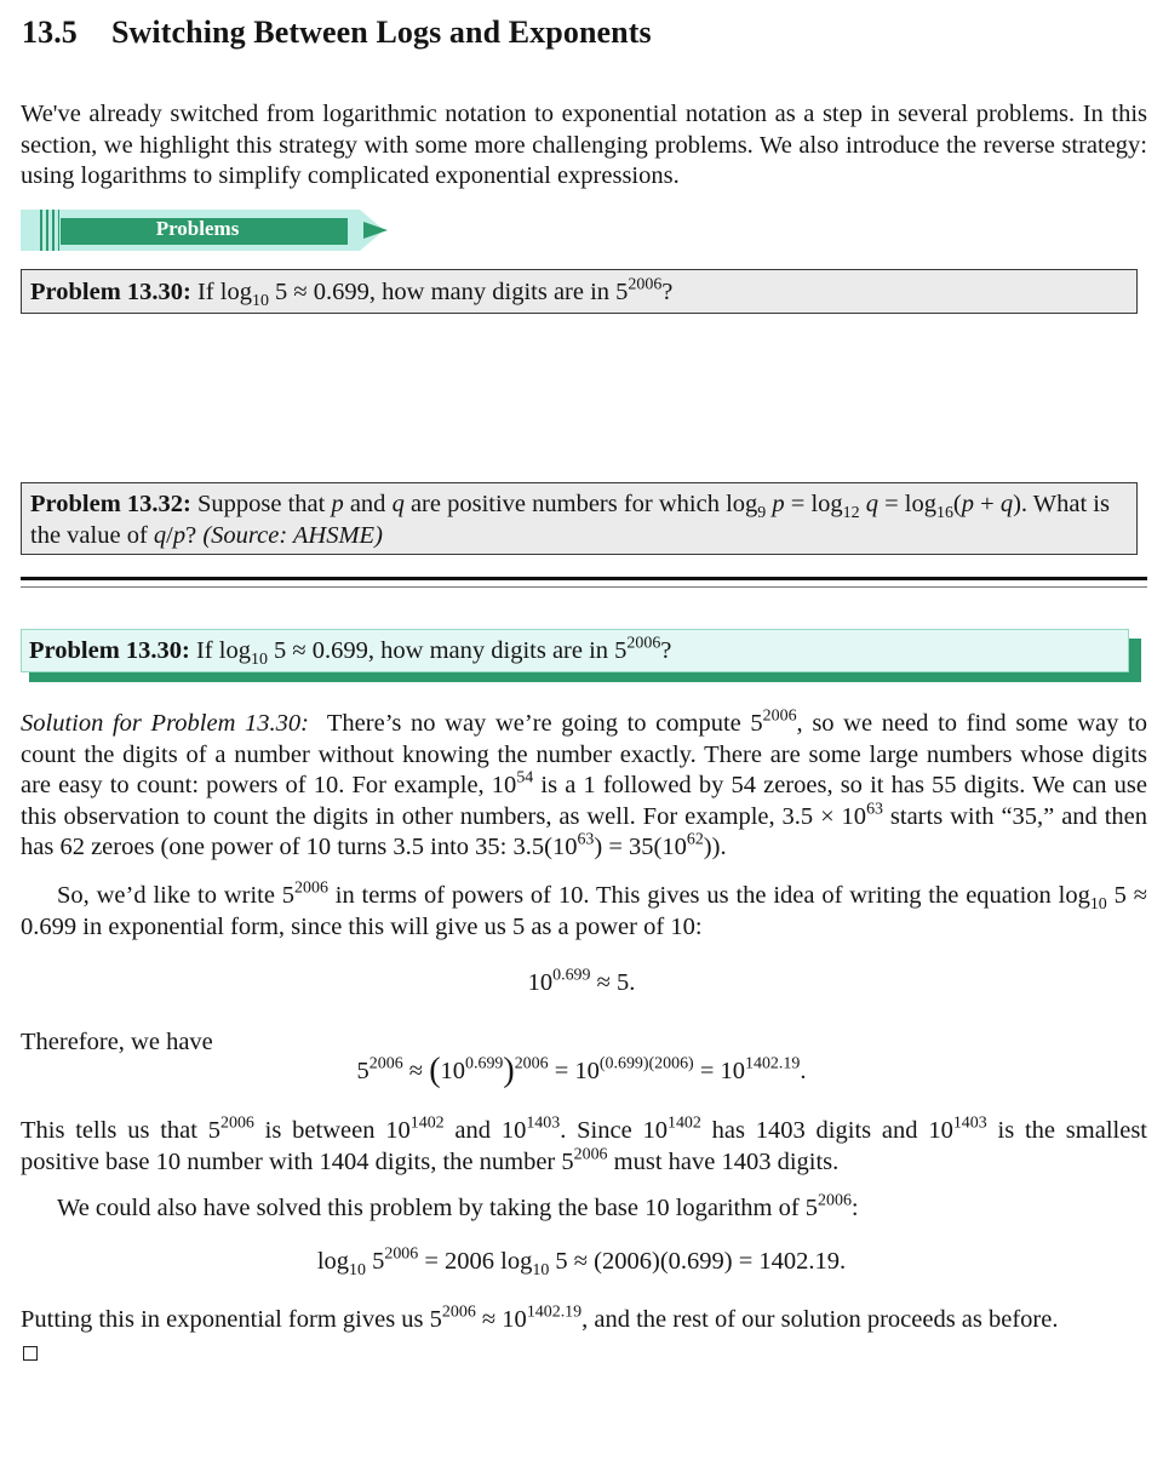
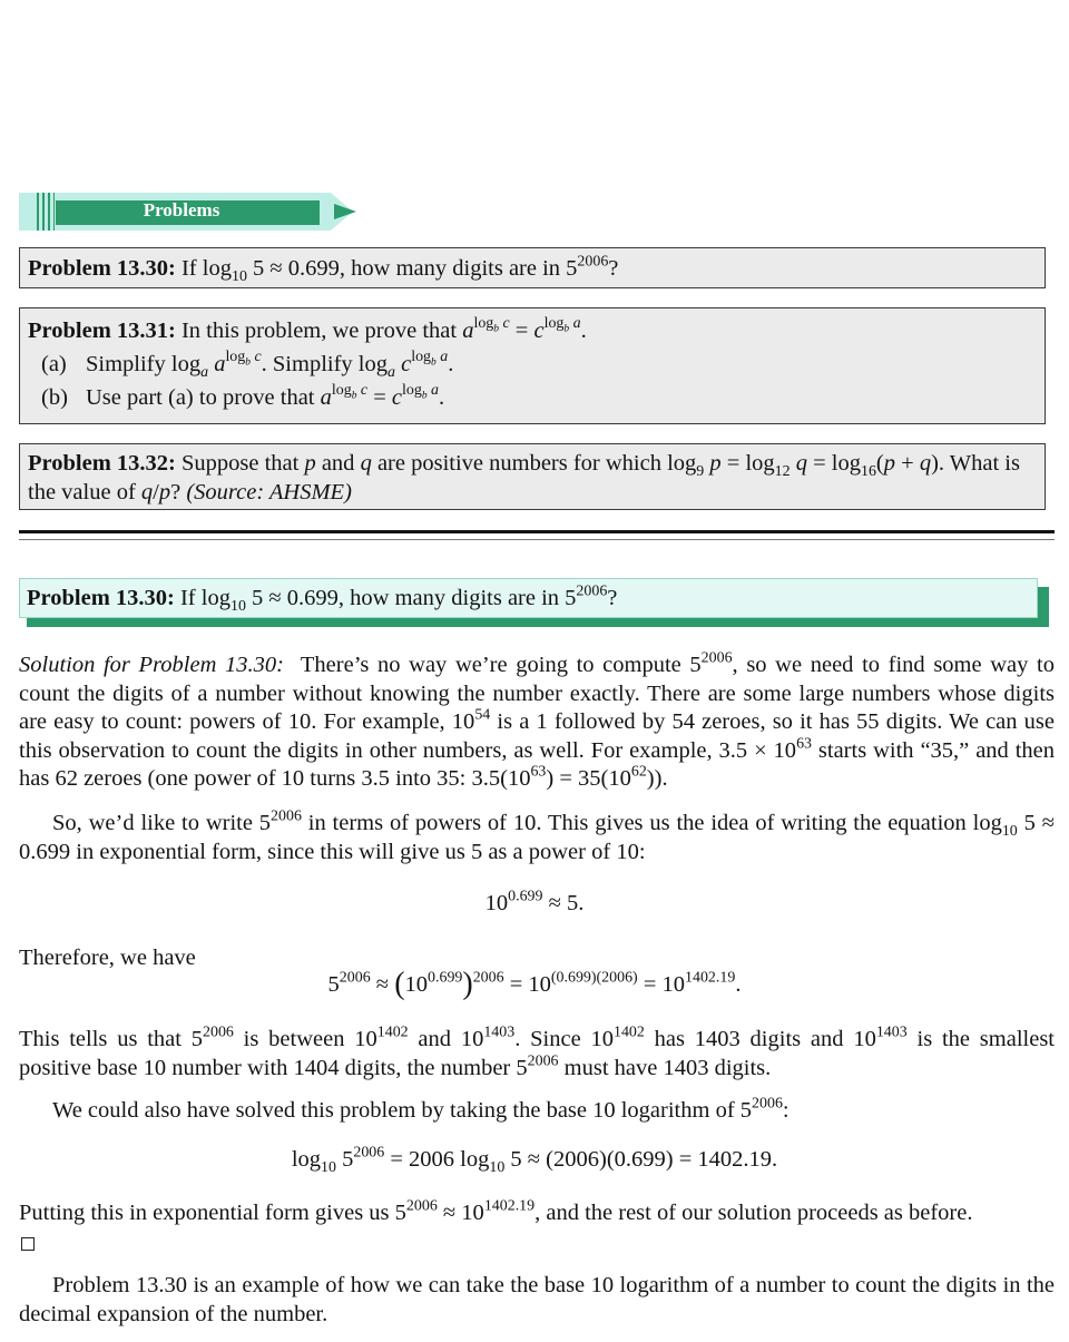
- 13.5 Switching Between Logs and Exponents
- We've already switched from logarithmic notation to exponential notation as a step in several problems. In this section, we highlight this strategy with some more challenging problems. We also introduce the reverse strategy: using logarithms to simplify complicated exponential expressions.
  Problems
  Problem 13.30: If log10 5 ≈ 0.699, how many digits are in 52006?
+ Problem 13.31: In this problem, we prove that alogb c = clogb a.
+ (a) Simplify loga alogb c. Simplify loga clogb a.
+ (b) Use part (a) to prove that alogb c = clogb a.
  Problem 13.32: Suppose that p and q are positive numbers for which log9 p = log12 q = log16(p + q). What is the value of q/p? (Source: AHSME)
  Problem 13.30: If log10 5 ≈ 0.699, how many digits are in 52006?
  Solution for Problem 13.30: There’s no way we’re going to compute 52006, so we need to find some way to count the digits of a number without knowing the number exactly. There are some large numbers whose digits are easy to count: powers of 10. For example, 1054 is a 1 followed by 54 zeroes, so it has 55 digits. We can use this observation to count the digits in other numbers, as well. For example, 3.5 × 1063 starts with “35,” and then has 62 zeroes (one power of 10 turns 3.5 into 35: 3.5(1063) = 35(1062)).
  So, we’d like to write 52006 in terms of powers of 10. This gives us the idea of writing the equation log10 5 ≈ 0.699 in exponential form, since this will give us 5 as a power of 10:
  100.699 ≈ 5.
  Therefore, we have
  52006 ≈ (100.699)2006 = 10(0.699)(2006) = 101402.19.
  This tells us that 52006 is between 101402 and 101403. Since 101402 has 1403 digits and 101403 is the smallest positive base 10 number with 1404 digits, the number 52006 must have 1403 digits.
  We could also have solved this problem by taking the base 10 logarithm of 52006:
  log10 52006 = 2006 log10 5 ≈ (2006)(0.699) = 1402.19.
  Putting this in exponential form gives us 52006 ≈ 101402.19, and the rest of our solution proceeds as before.
+ Problem 13.30 is an example of how we can take the base 10 logarithm of a number to count the digits in the decimal expansion of the number.
